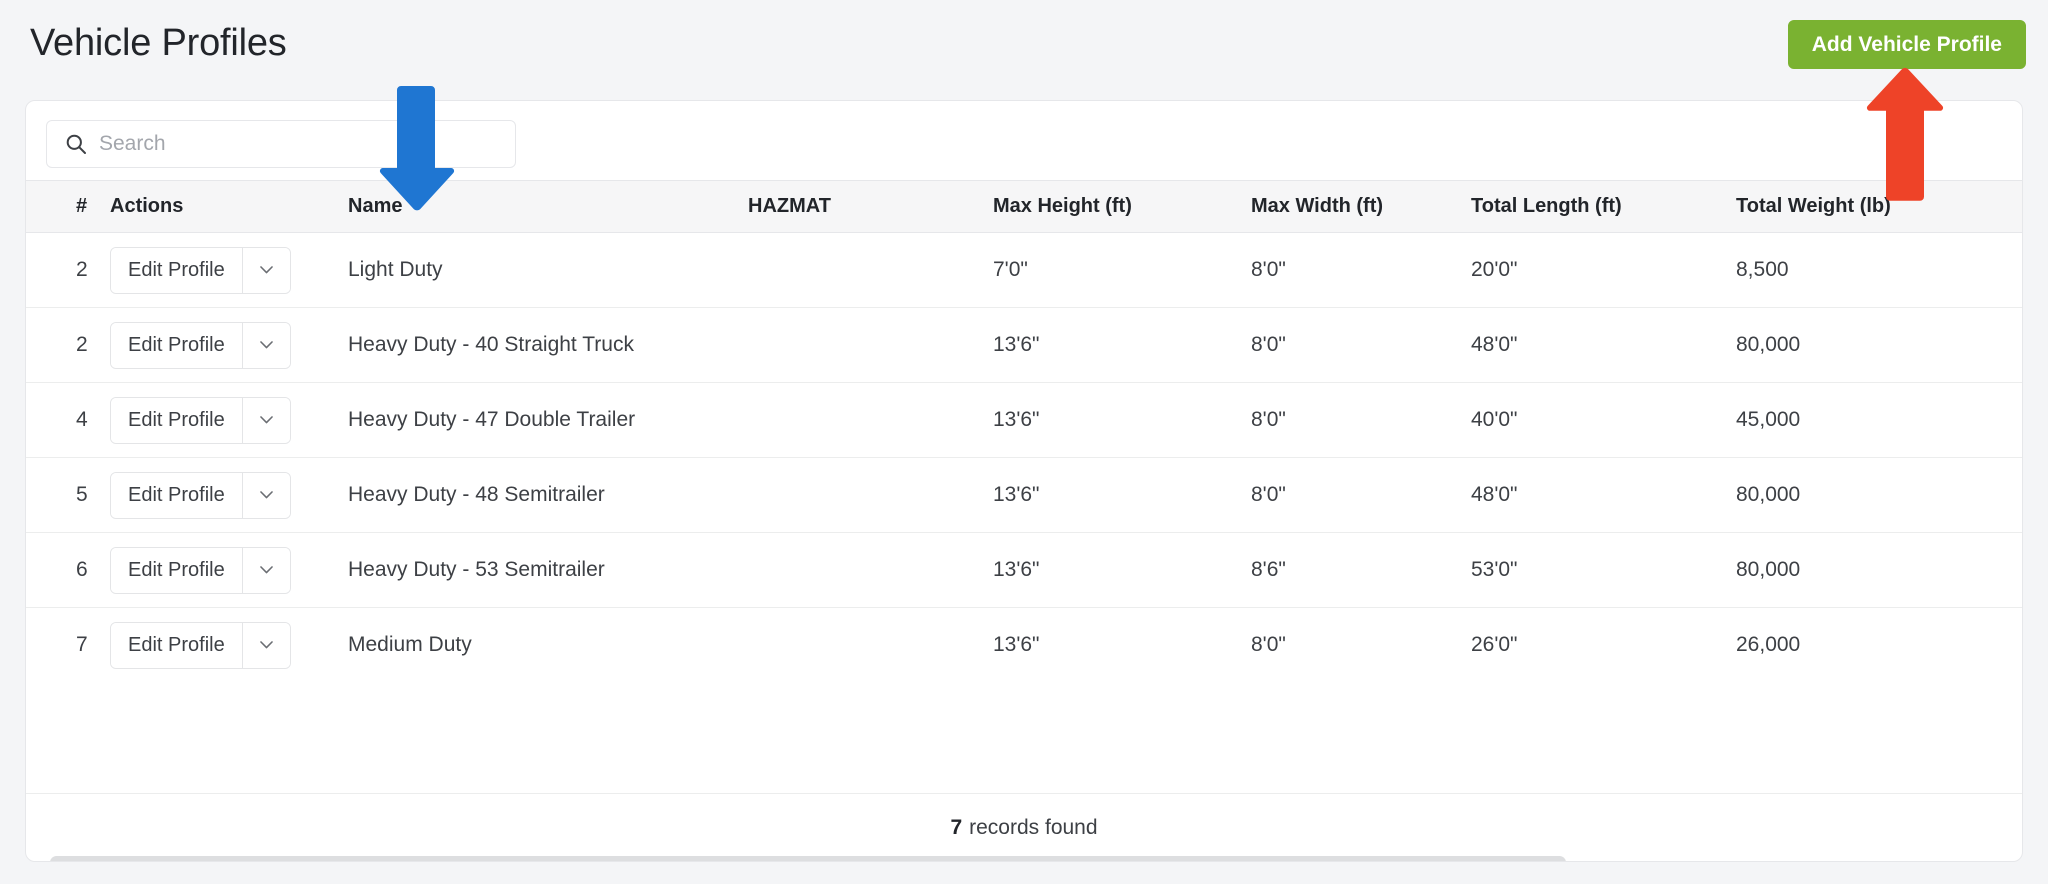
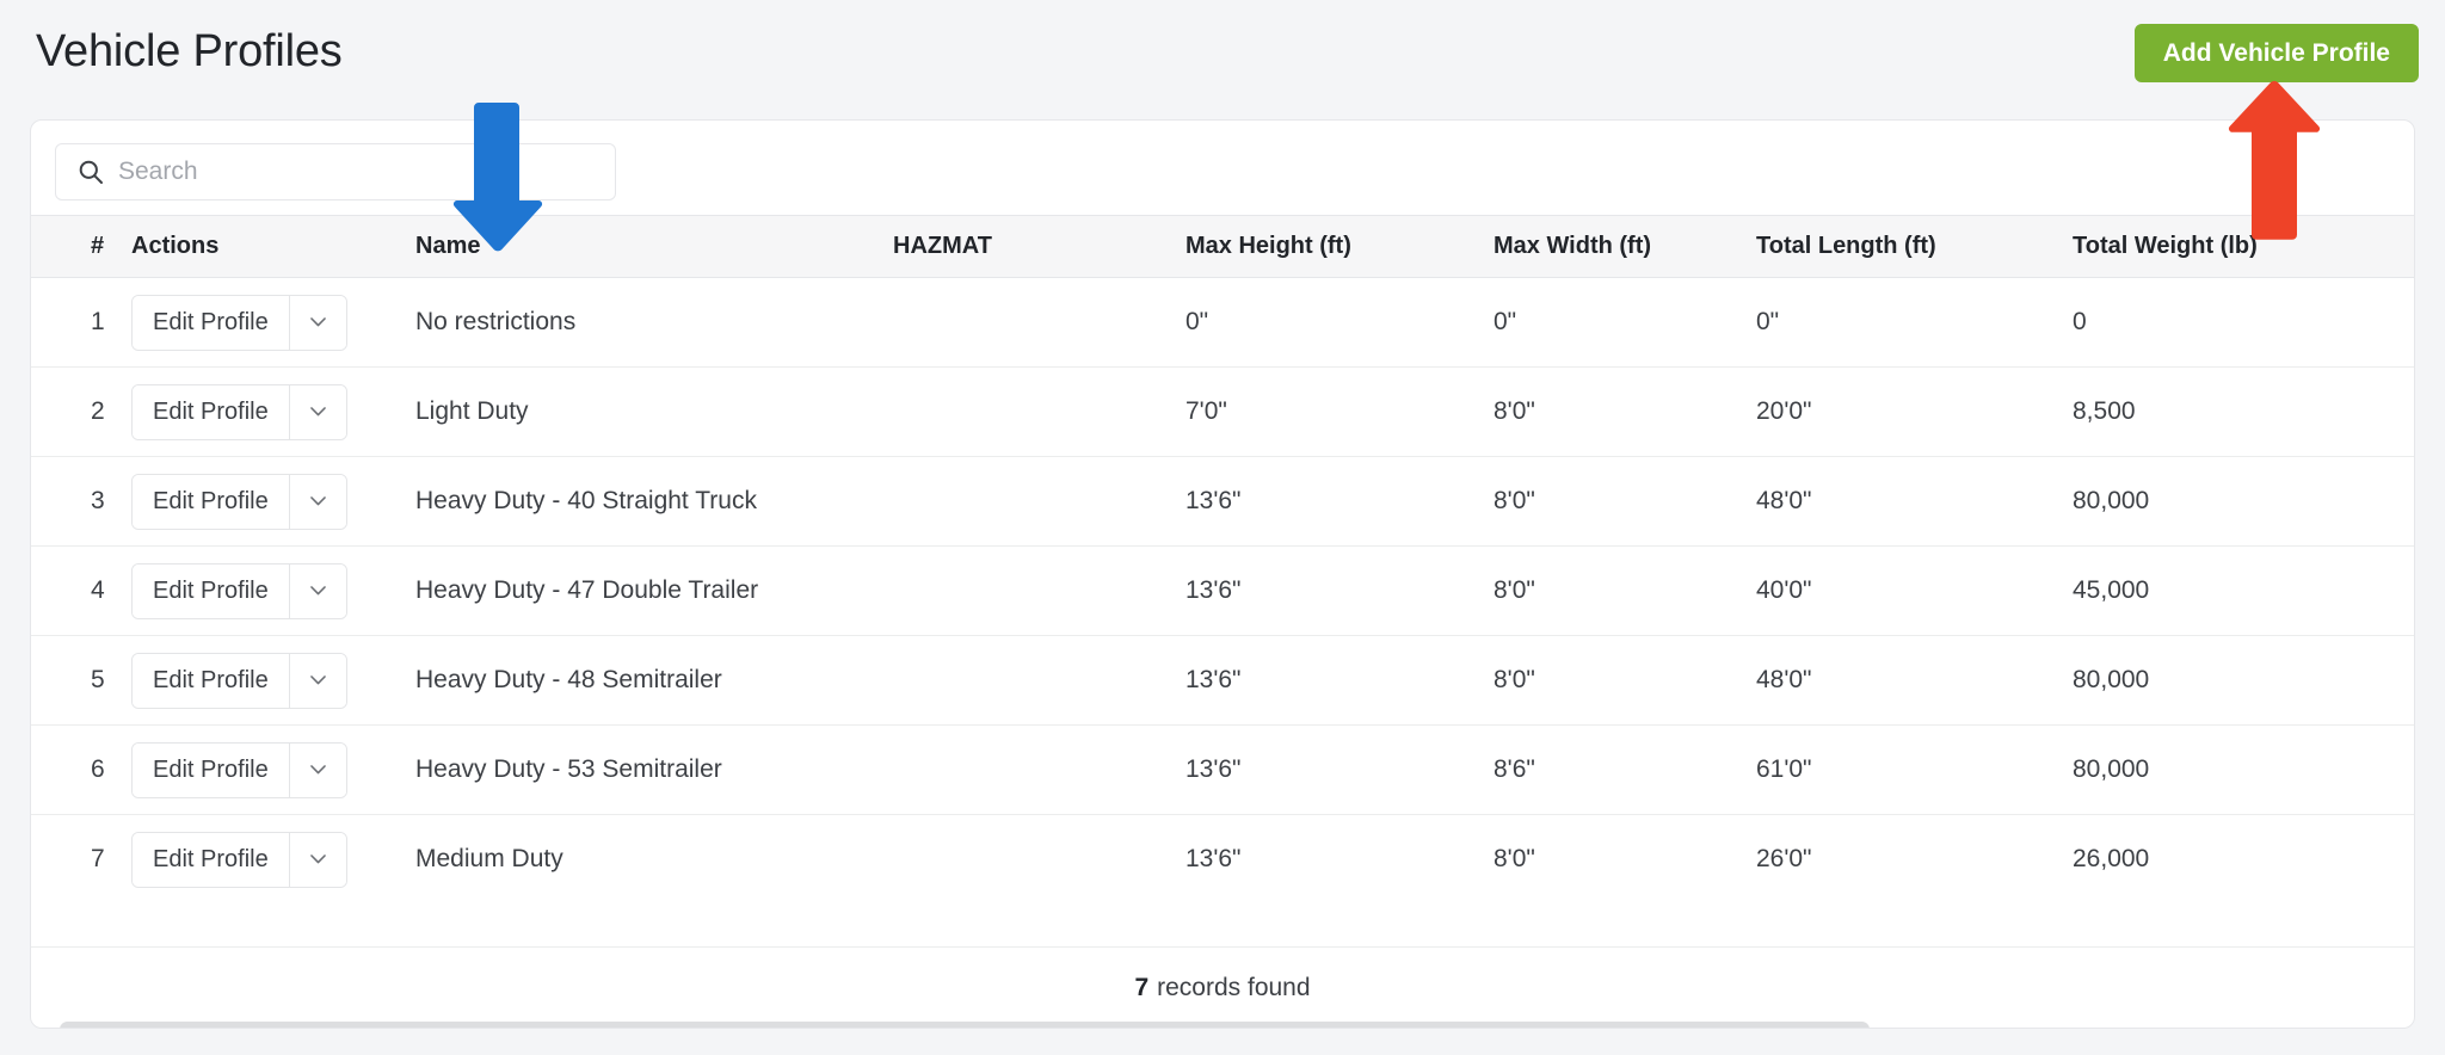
  Vehicle Profiles
  Add Vehicle Profile
  Search
  #	Actions	Name	HAZMAT	Max Height (ft)	Max Width (ft)	Total Length (ft)	Total Weight (lb)
+ 1	Edit Profile	No restrictions		0"	0"	0"	0
  2	Edit Profile	Light Duty		7'0"	8'0"	20'0"	8,500
- 2	Edit Profile	Heavy Duty - 40 Straight Truck		13'6"	8'0"	48'0"	80,000
+ 3	Edit Profile	Heavy Duty - 40 Straight Truck		13'6"	8'0"	48'0"	80,000
  4	Edit Profile	Heavy Duty - 47 Double Trailer		13'6"	8'0"	40'0"	45,000
  5	Edit Profile	Heavy Duty - 48 Semitrailer		13'6"	8'0"	48'0"	80,000
- 6	Edit Profile	Heavy Duty - 53 Semitrailer		13'6"	8'6"	53'0"	80,000
+ 6	Edit Profile	Heavy Duty - 53 Semitrailer		13'6"	8'6"	61'0"	80,000
  7	Edit Profile	Medium Duty		13'6"	8'0"	26'0"	26,000
  7
  records found
